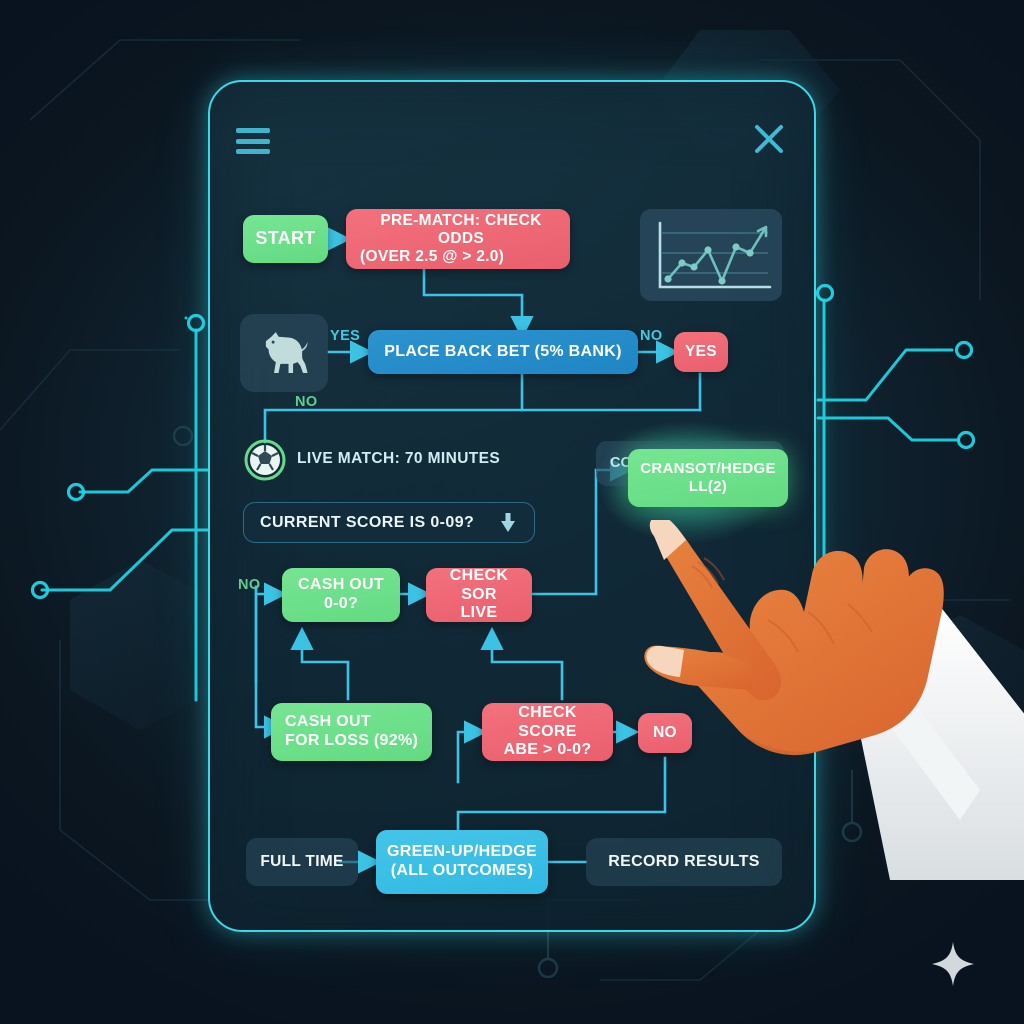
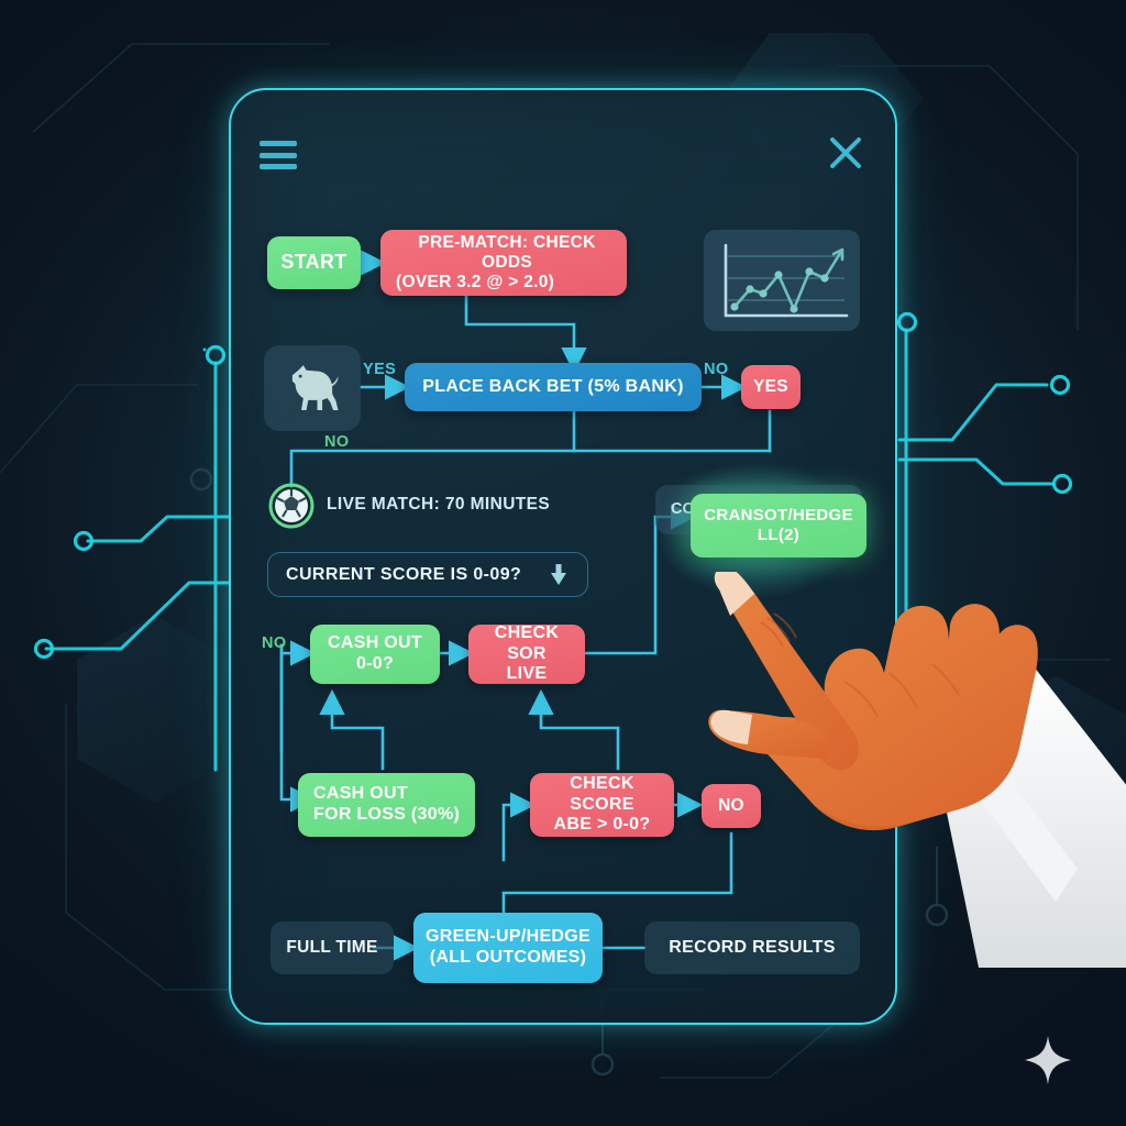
  START
  PRE-MATCH: CHECK ODDS
- (OVER 2.5 @ > 2.0)
+ (OVER 3.2 @ > 2.0)
  PLACE BACK BET (5% BANK)
  YES
  YES
  NO
  NO
  LIVE MATCH: 70 MINUTES
  CO
  CURRENT SCORE IS 0-09?
  CRANSOT/HEDGE
  LL(2)
  NO
  CASH OUT
  0-0?
  CHECK SOR
  LIVE
  CASH OUT
- FOR LOSS (92%)
+ FOR LOSS (30%)
  CHECK SCORE
  ABE > 0-0?
  NO
  FULL TIME
  GREEN-UP/HEDGE
  (ALL OUTCOMES)
  RECORD RESULTS
